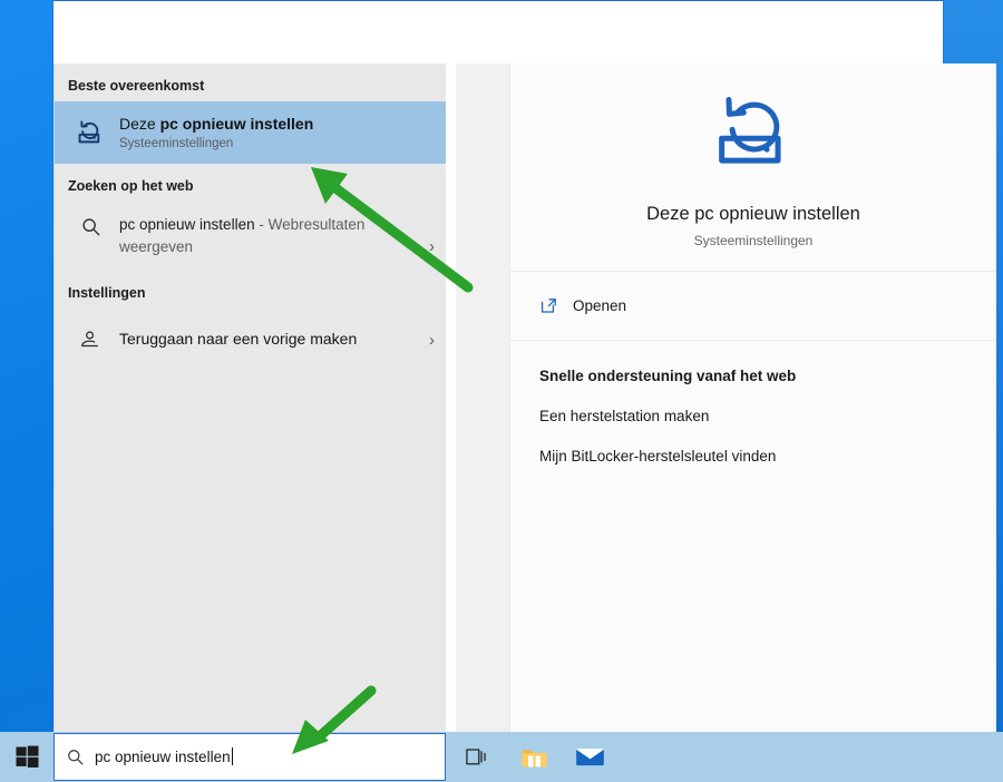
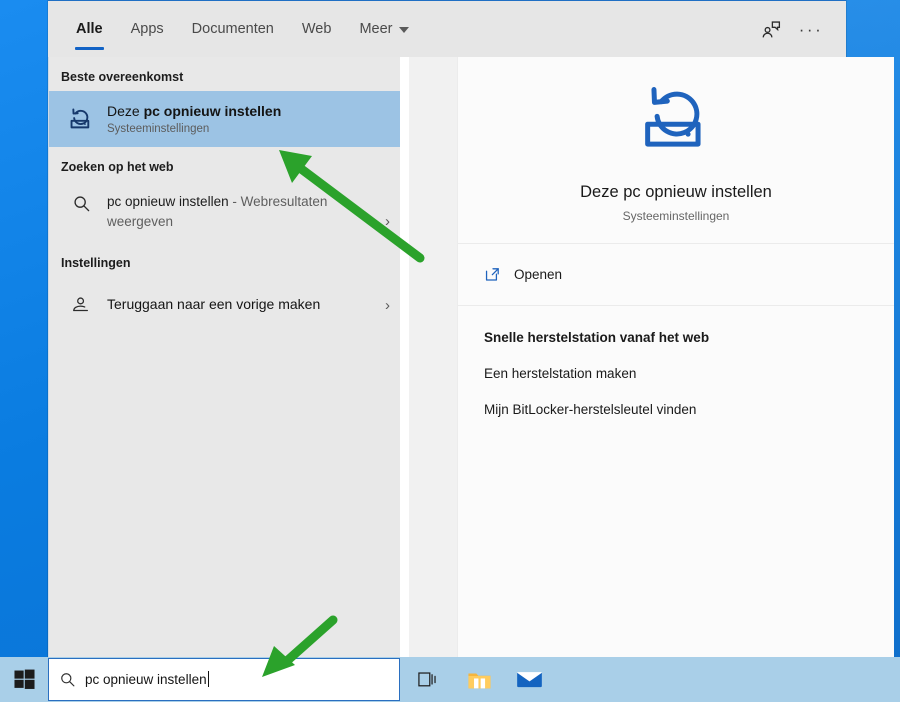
+ Alle
+ Apps
+ Documenten
+ Web
+ Meer
+ ···
  Beste overeenkomst
  Deze pc opnieuw instellen
  Systeeminstellingen
  Zoeken op het web
  pc opnieuw instellen - Webresultaten weergeven
  ›
  Instellingen
  Teruggaan naar een vorige maken
  ›
  Deze pc opnieuw instellen
  Systeeminstellingen
  Openen
- Snelle ondersteuning vanaf het web
+ Snelle herstelstation vanaf het web
  Een herstelstation maken
  Mijn BitLocker-herstelsleutel vinden
  pc opnieuw instellen
